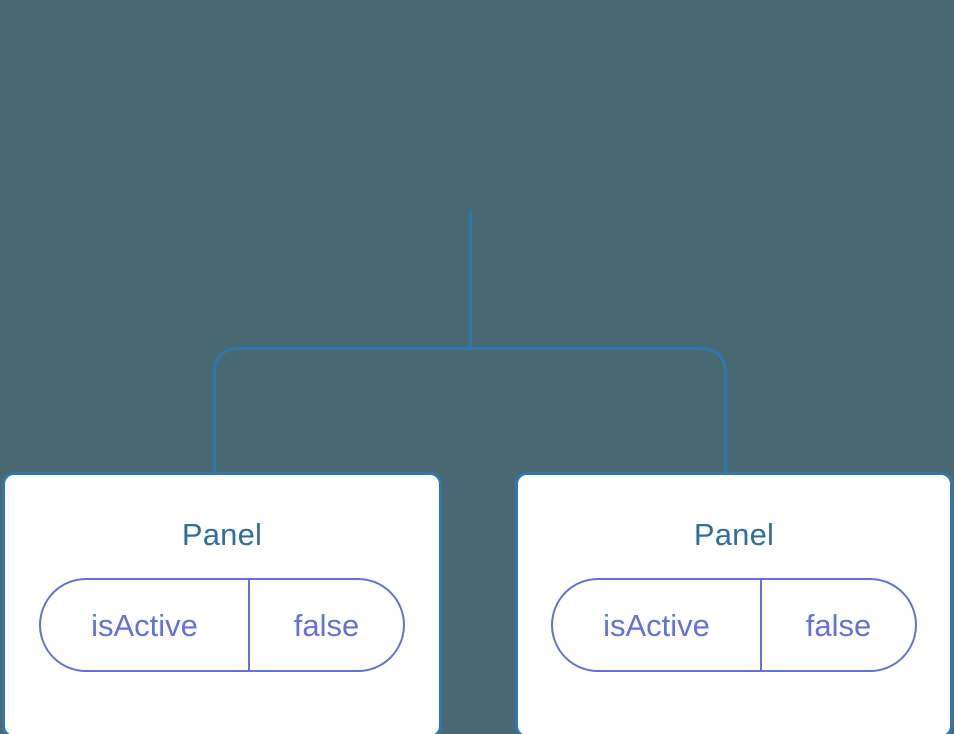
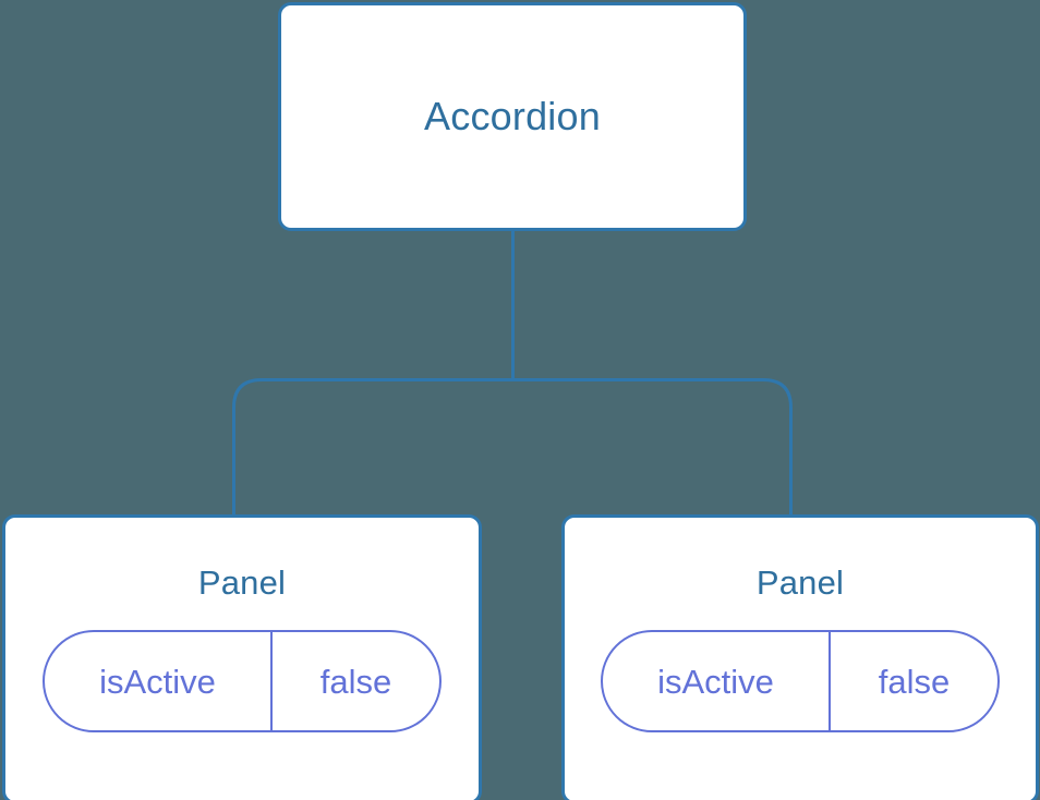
+ Accordion
  Panel
  isActive
  false
  Panel
  isActive
  false
